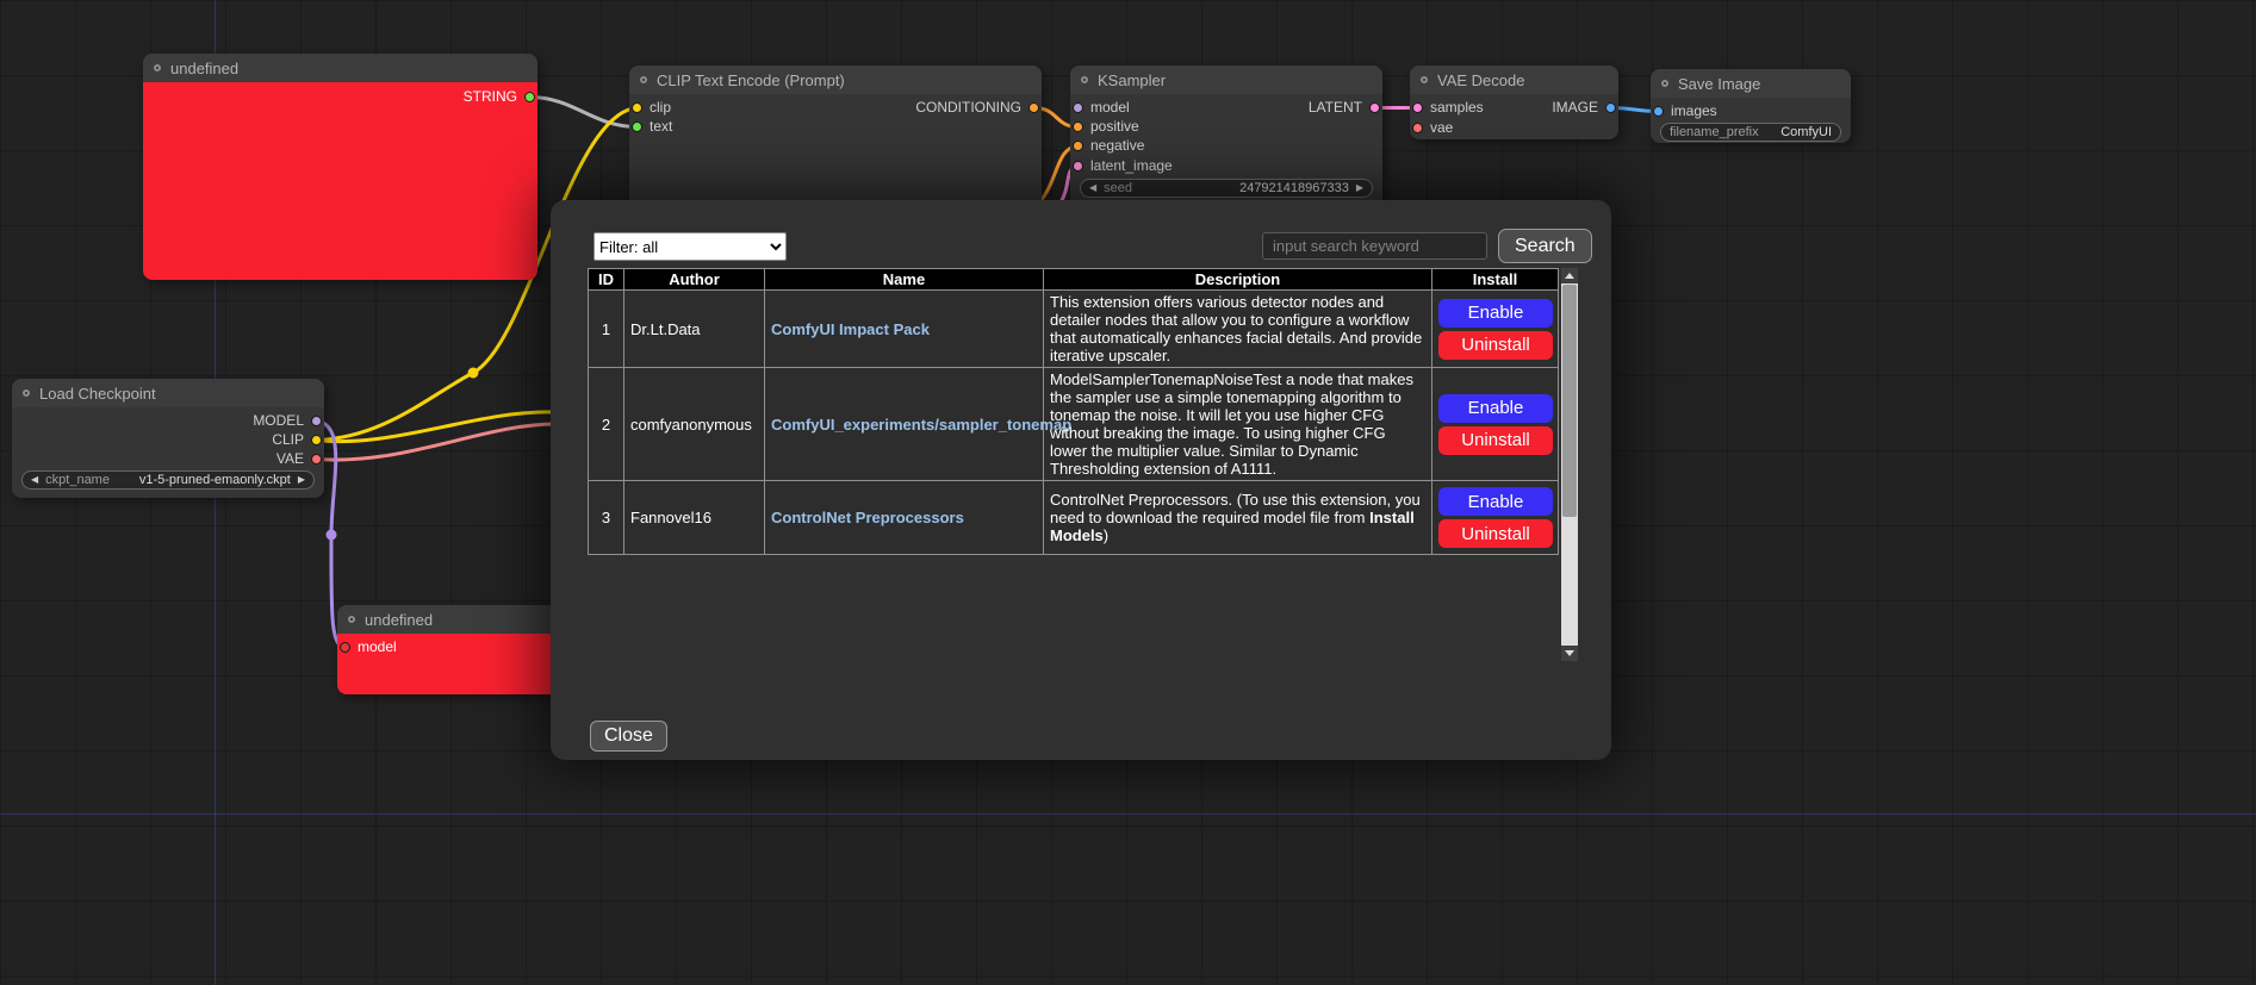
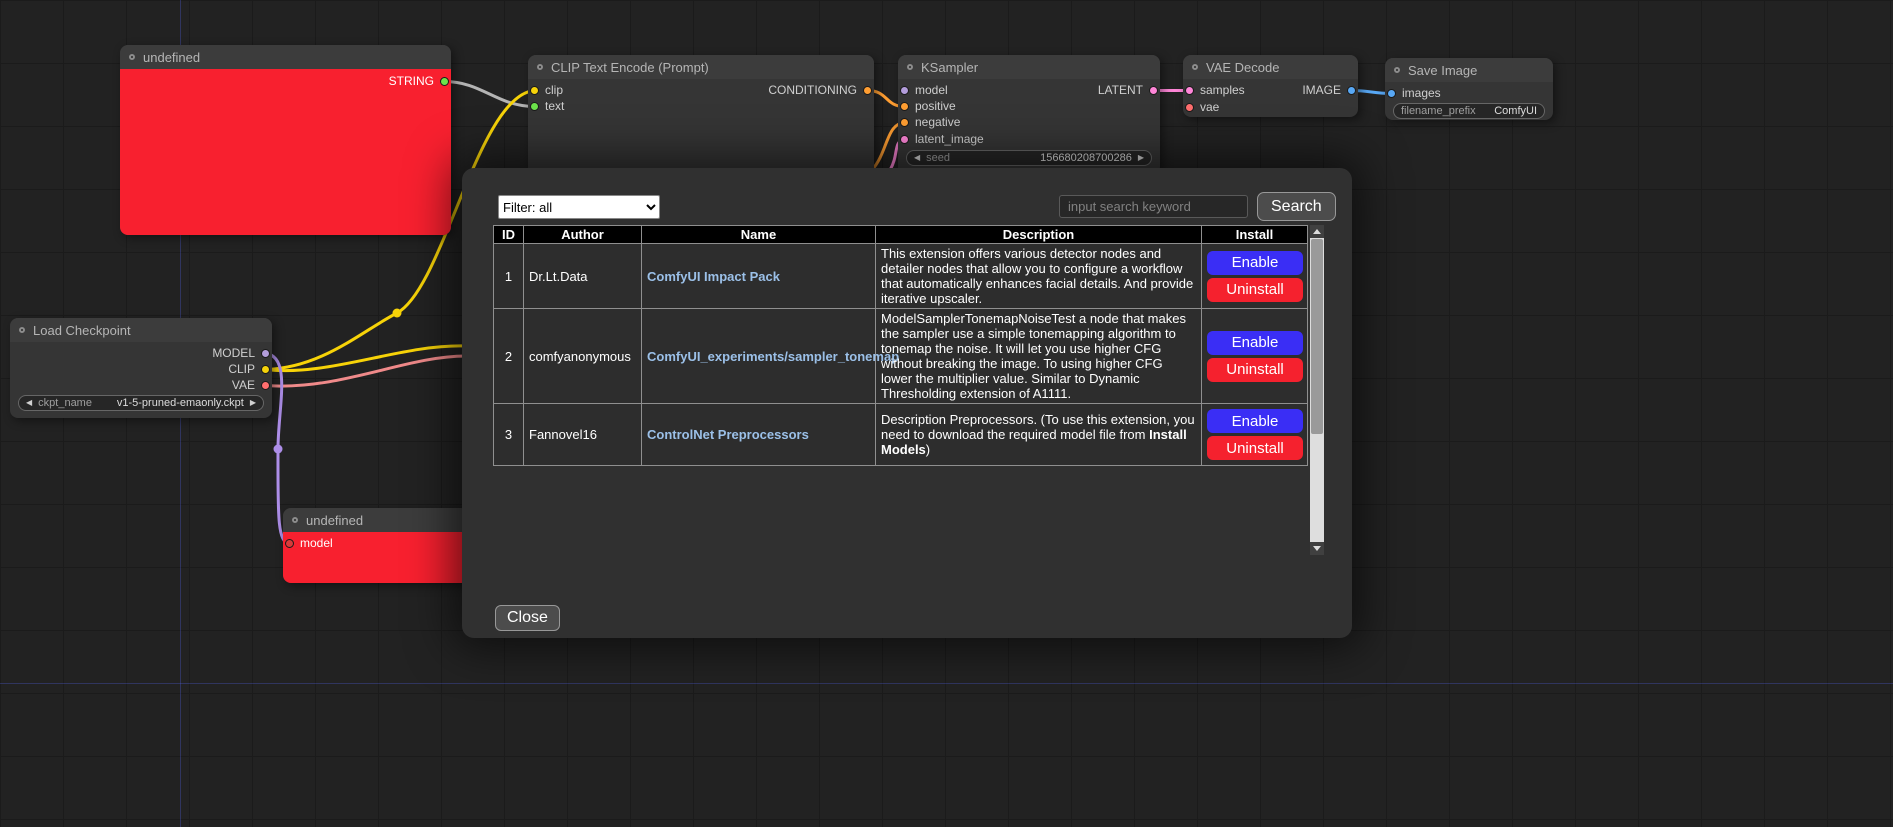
  undefined
  STRING
  CLIP Text Encode (Prompt)
  clip
  text
  CONDITIONING
  KSampler
  model
  positive
  negative
  latent_image
  LATENT
  ◀
  seed
- 247921418967333
+ 156680208700286
  ▶
  VAE Decode
  samples
  vae
  IMAGE
  Save Image
  images
  filename_prefix
  ComfyUI
  Load Checkpoint
  MODEL
  CLIP
  VAE
  ◀
  ckpt_name
  v1-5-pruned-emaonly.ckpt
  ▶
  undefined
  model
  Filter: all
  input search keyword
  Search
  ID	Author	Name	Description	Install
  1	Dr.Lt.Data	ComfyUI Impact Pack	This extension offers various detector nodes and detailer nodes that allow you to configure a workflow that automatically enhances facial details. And provide iterative upscaler.	EnableUninstall
  2	comfyanonymous	ComfyUI_experiments/sampler_tonemap	ModelSamplerTonemapNoiseTest a node that makes the sampler use a simple tonemapping algorithm to tonemap the noise. It will let you use higher CFG without breaking the image. To using higher CFG lower the multiplier value. Similar to Dynamic Thresholding extension of A1111.	EnableUninstall
- 3	Fannovel16	ControlNet Preprocessors	ControlNet Preprocessors. (To use this extension, you need to download the required model file from Install Models)	EnableUninstall
+ 3	Fannovel16	ControlNet Preprocessors	Description Preprocessors. (To use this extension, you need to download the required model file from Install Models)	EnableUninstall
  Close
